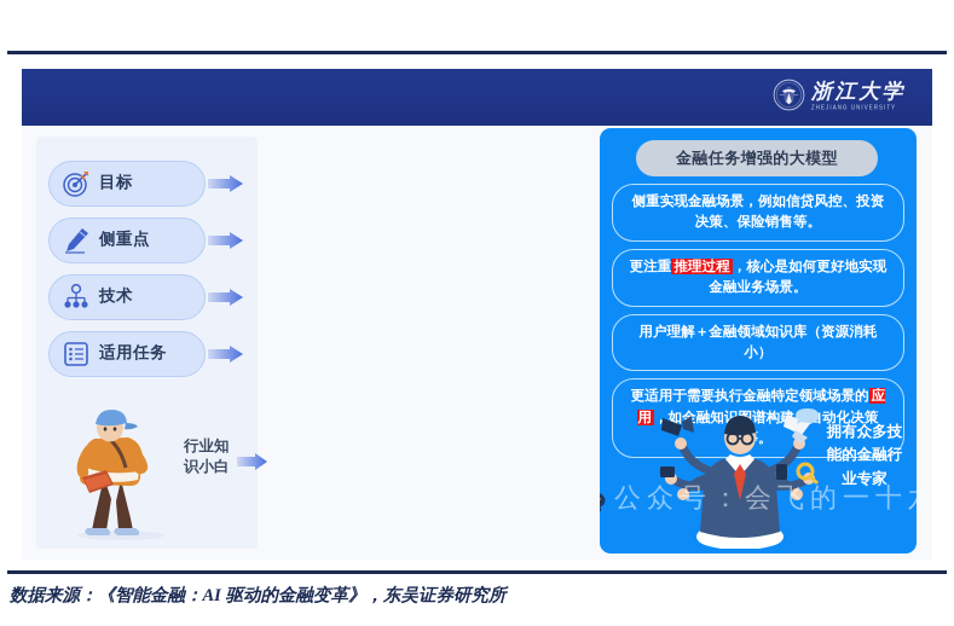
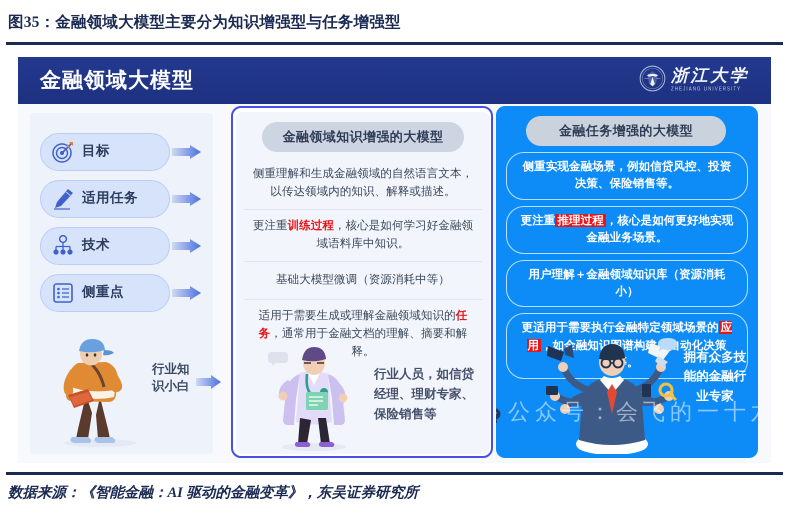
+ 图35：金融领域大模型主要分为知识增强型与任务增强型
+ 金融领域大模型
  浙江大学
  目标
- 侧重点
+ 适用任务
  技术
- 适用任务
+ 侧重点
  行业知识小白
+ 金融领域知识增强的大模型
+ 侧重理解和生成金融领域的自然语言文本，以传达领域内的知识、解释或描述。
+ 更注重训练过程，核心是如何学习好金融领域语料库中知识。
+ 基础大模型微调（资源消耗中等）
+ 适用于需要生成或理解金融领域知识的任务，通常用于金融文档的理解、摘要和解释。
+ 行业人员，如信贷经理、理财专家、保险销售等
  金融任务增强的大模型
  侧重实现金融场景，例如信贷风控、投资决策、保险销售等。
  更注重 推理过程 ，核心是如何更好地实现金融业务场景。
  用户理解＋金融领域知识库（资源消耗小）
  更适用于需要执行金融特定领域场景的 应用 ，如融知识谱构动化决策。
  拥有众多技能的金融行业专家
  公众号：会飞的一十
  数据来源：《智能金融：AI 驱动的金融变革》，东吴证券研究所
